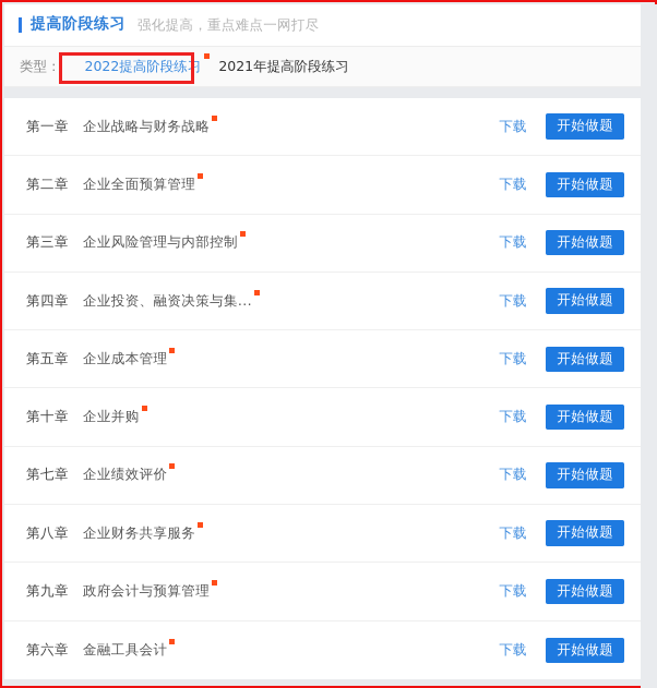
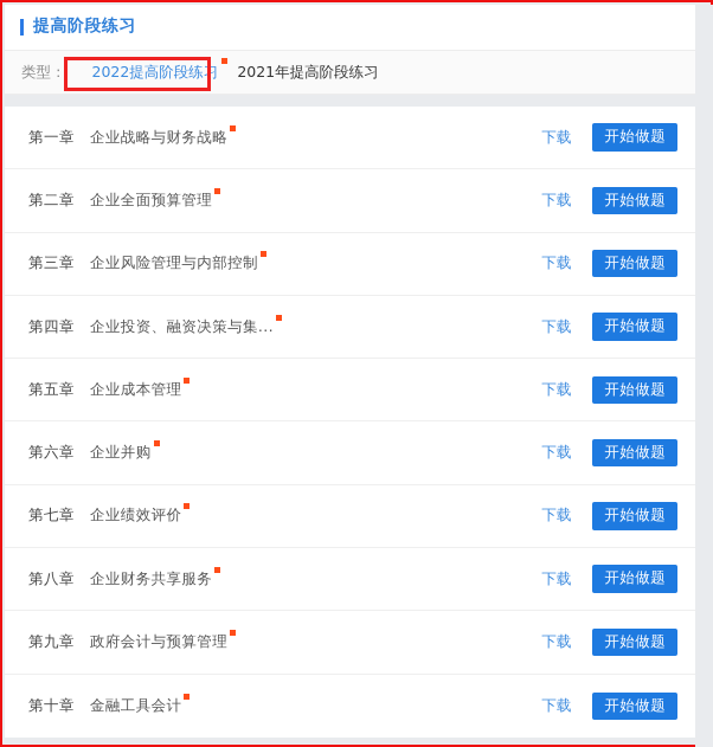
  提高阶段练习
- 强化提高，重点难点一网打尽
  类型：
  2022提高阶段练习
  2021年提高阶段练习
  第一章
  企业战略与财务战略
  下载
  开始做题
  第二章
  企业全面预算管理
  下载
  开始做题
  第三章
  企业风险管理与内部控制
  下载
  开始做题
  第四章
  企业投资、融资决策与集...
  下载
  开始做题
  第五章
  企业成本管理
  下载
  开始做题
- 第十章
+ 第六章
  企业并购
  下载
  开始做题
  第七章
  企业绩效评价
  下载
  开始做题
  第八章
  企业财务共享服务
  下载
  开始做题
  第九章
  政府会计与预算管理
  下载
  开始做题
- 第六章
+ 第十章
  金融工具会计
  下载
  开始做题
